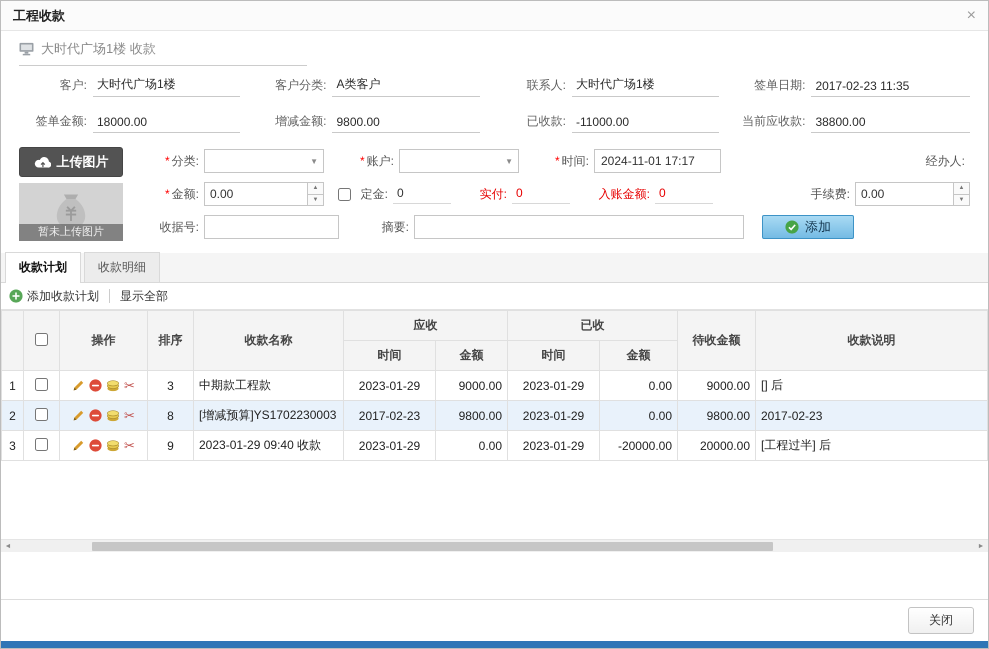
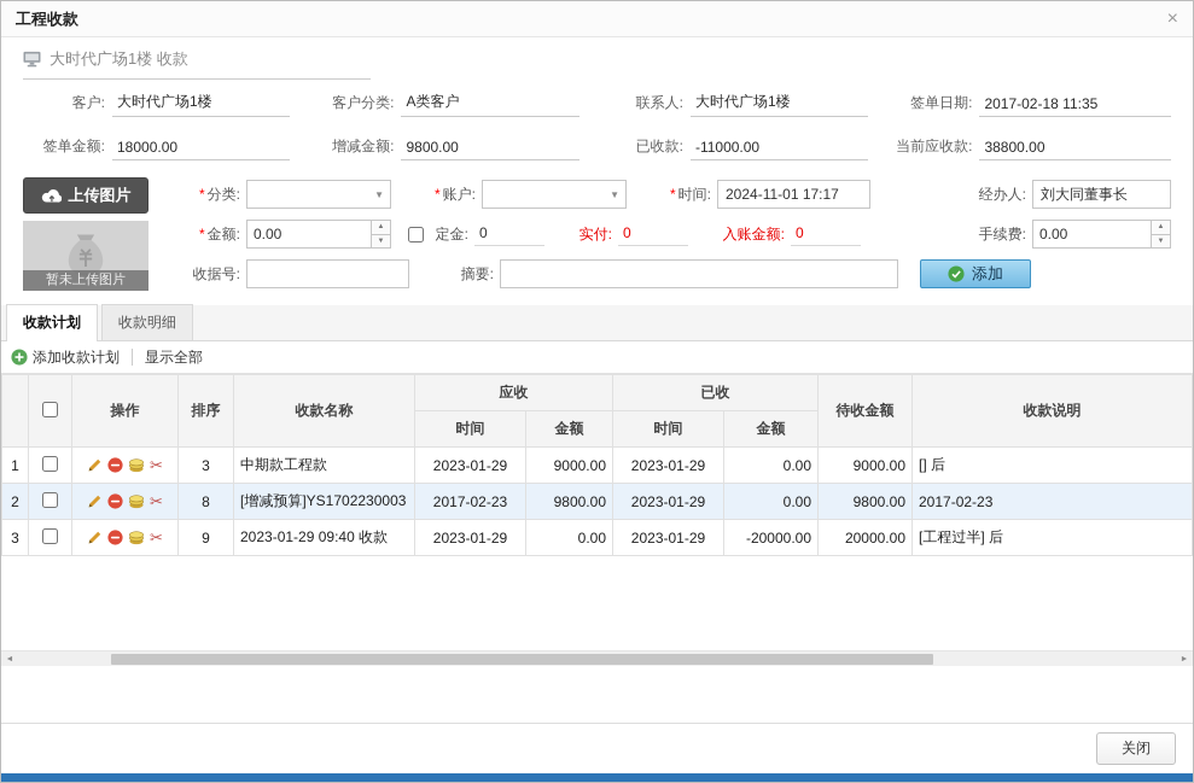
  工程收款
  ×
  大时代广场1楼 收款
  客户:
  大时代广场1楼
  客户分类:
  A类客户
  联系人:
  大时代广场1楼
  签单日期:
- 2017-02-23 11:35
+ 2017-02-18 11:35
  签单金额:
  18000.00
  增减金额:
  9800.00
  已收款:
  -11000.00
  当前应收款:
  38800.00
  上传图片
  暂未上传图片
  * 分类:
  ▼
  * 账户:
  ▼
  * 时间:
  2024-11-01 17:17
  经办人:
+ 刘大同董事长
  * 金额:
  0.00
  定金:
  0
  实付:
  0
  入账金额:
  0
  手续费:
  0.00
  收据号:
  摘要:
  添加
  收款计划
  收款明细
  添加收款计划
  显示全部
  		操作	排序	收款名称	应收	已收	待收金额	收款说明
  时间	金额	时间	金额
  1		✂	3	中期款工程款	2023-01-29	9000.00	2023-01-29	0.00	9000.00	[] 后
  2		✂	8	[增减预算]YS1702230003	2017-02-23	9800.00	2023-01-29	0.00	9800.00	2017-02-23
  3		✂	9	2023-01-29 09:40 收款	2023-01-29	0.00	2023-01-29	-20000.00	20000.00	[工程过半] 后
  关闭
